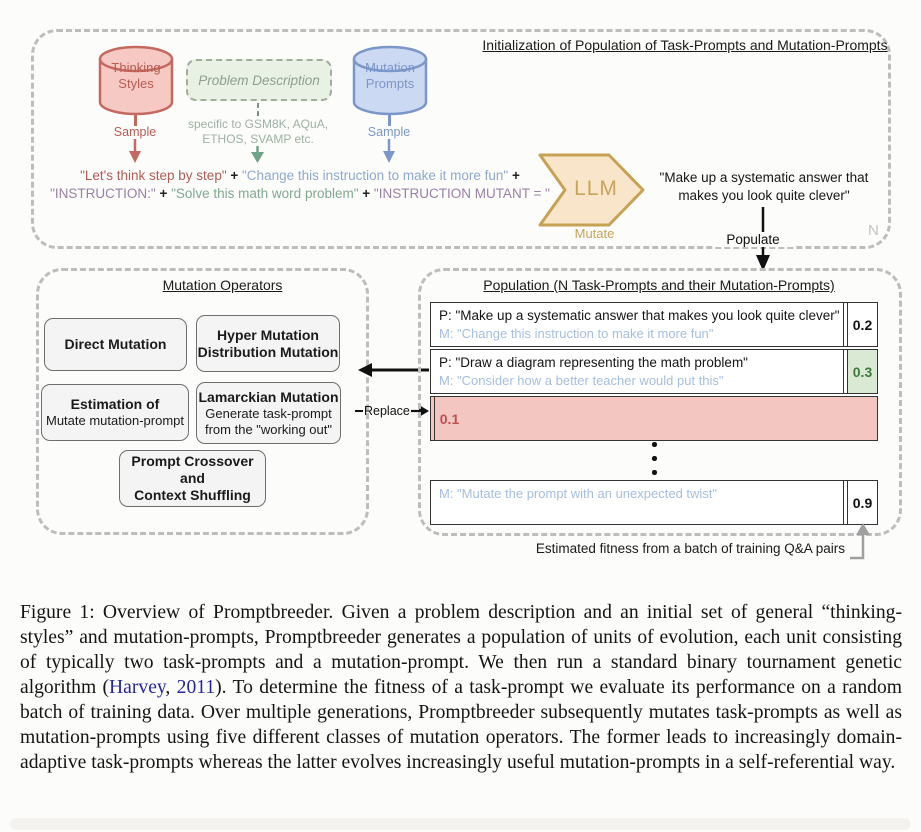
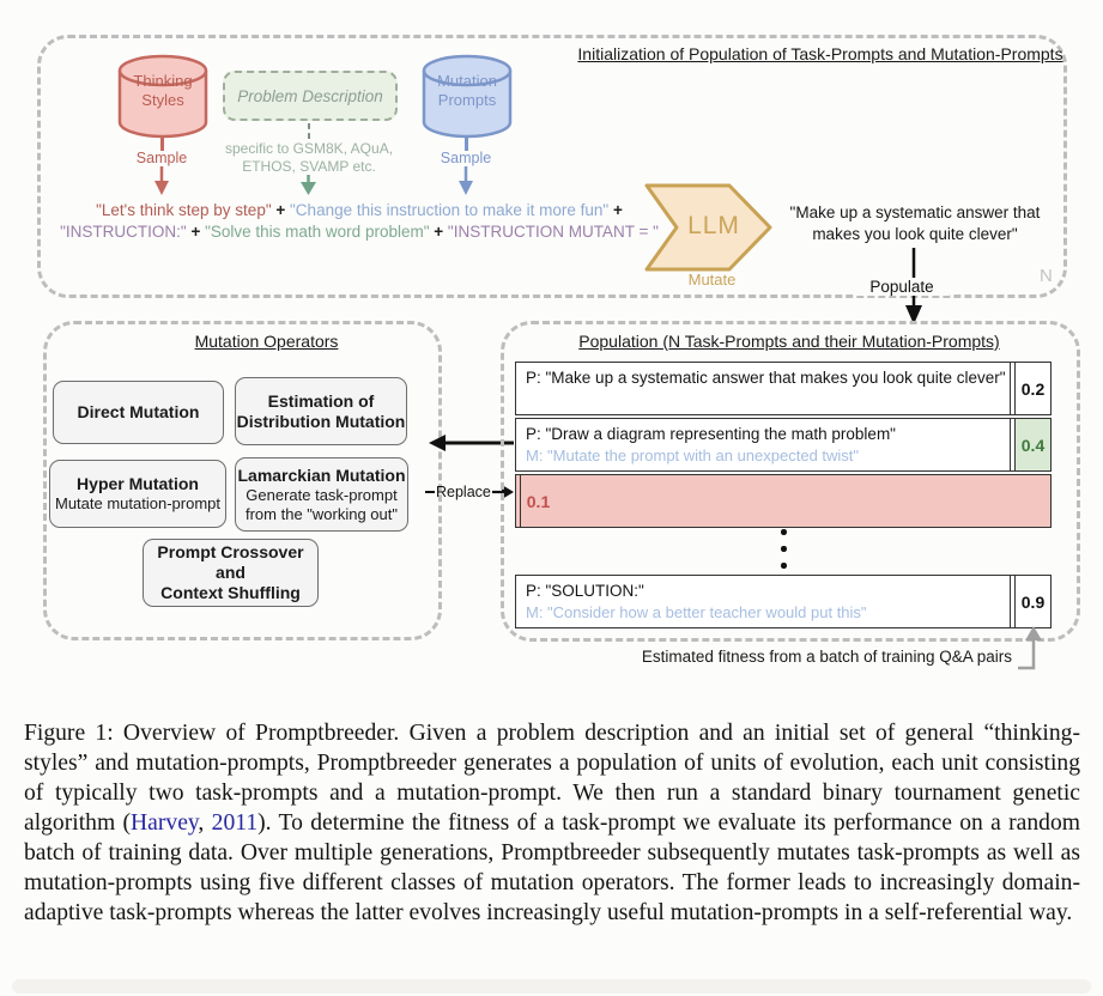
  Initialization of Population of Task-Prompts and Mutation-Prompts
  Thinking Styles
  Sample
  Problem Description
  specific to GSM8K, AQuA,
  ETHOS, SVAMP etc.
  Mutation Prompts
  Sample
  "Let's think step by step" + "Change this instruction to make it more fun" + "INSTRUCTION:" + "Solve this math word problem" + "INSTRUCTION MUTANT = "
  LLM
  Mutate
  "Make up a systematic answer that makes you look quite clever"
  Populate
  N
  Mutation Operators
  Direct Mutation
- Hyper Mutation
+ Estimation of
  Distribution Mutation
- Estimation of
+ Hyper Mutation
  Mutate mutation-prompt
  Lamarckian Mutation
  Generate task-prompt
  from the "working out"
  Prompt Crossover
  and
  Context Shuffling
  Replace
  Population (N Task-Prompts and their Mutation-Prompts)
  P: "Make up a systematic answer that makes you look quite clever"
- M: "Change this instruction to make it more fun"
  0.2
  P: "Draw a diagram representing the math problem"
- M: "Consider how a better teacher would put this"
+ M: "Mutate the prompt with an unexpected twist"
- 0.3
+ 0.4
  0.1
+ P: "SOLUTION:"
- M: "Mutate the prompt with an unexpected twist"
+ M: "Consider how a better teacher would put this"
  0.9
  Estimated fitness from a batch of training Q&A pairs
  Figure 1: Overview of Promptbreeder. Given a problem description and an initial set of general “thinking-styles” and mutation-prompts, Promptbreeder generates a population of units of evolution, each unit consisting of typically two task-prompts and a mutation-prompt. We then run a standard binary tournament genetic algorithm (Harvey, 2011). To determine the fitness of a task-prompt we evaluate its performance on a random batch of training data. Over multiple generations, Promptbreeder subsequently mutates task-prompts as well as mutation-prompts using five different classes of mutation operators. The former leads to increasingly domain-adaptive task-prompts whereas the latter evolves increasingly useful mutation-prompts in a self-referential way.
